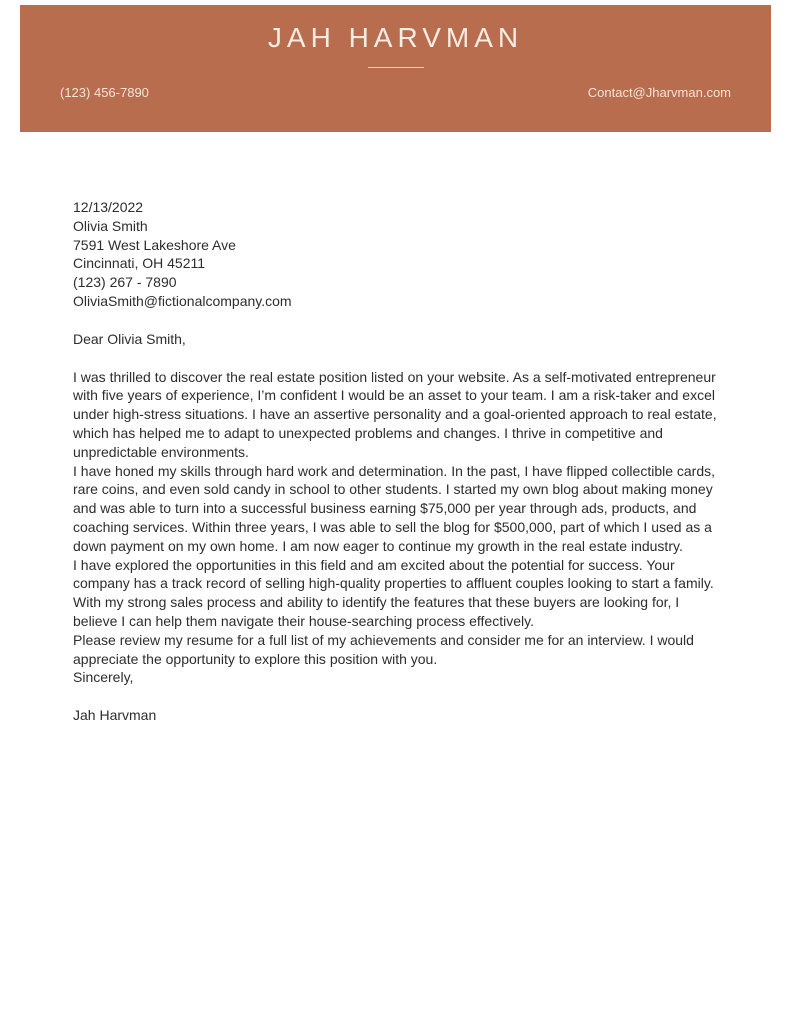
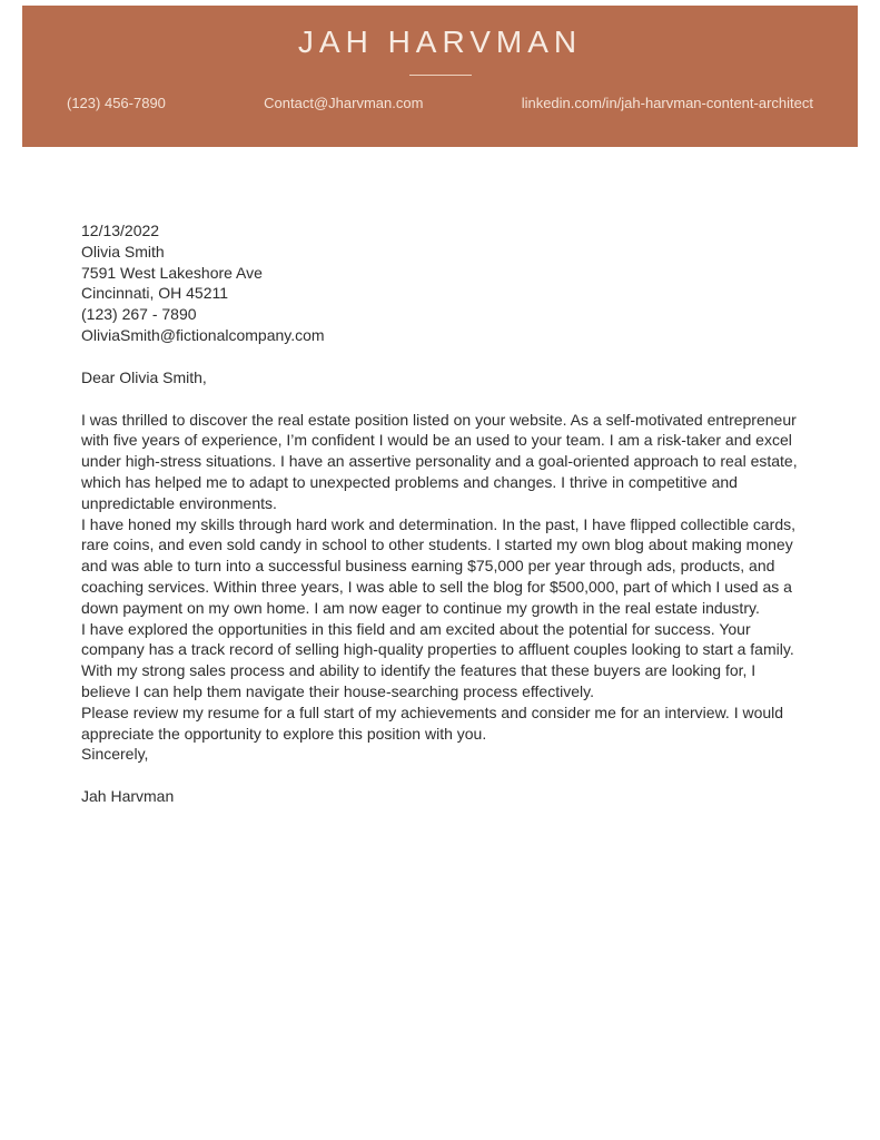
  JAH HARVMAN
  (123) 456-7890
  Contact@Jharvman.com
+ linkedin.com/in/jah-harvman-content-architect
  12/13/2022
  Olivia Smith
  7591 West Lakeshore Ave
  Cincinnati, OH 45211
  (123) 267 - 7890
  OliviaSmith@fictionalcompany.com
  Dear Olivia Smith,
- I was thrilled to discover the real estate position listed on your website. As a self-motivated entrepreneur with five years of experience, I’m confident I would be an asset to your team. I am a risk-taker and excel under high-stress situations. I have an assertive personality and a goal-oriented approach to real estate, which has helped me to adapt to unexpected problems and changes. I thrive in competitive and unpredictable environments.
+ I was thrilled to discover the real estate position listed on your website. As a self-motivated entrepreneur with five years of experience, I’m confident I would be an used to your team. I am a risk-taker and excel under high-stress situations. I have an assertive personality and a goal-oriented approach to real estate, which has helped me to adapt to unexpected problems and changes. I thrive in competitive and unpredictable environments.
  I have honed my skills through hard work and determination. In the past, I have flipped collectible cards, rare coins, and even sold candy in school to other students. I started my own blog about making money and was able to turn into a successful business earning $75,000 per year through ads, products, and coaching services. Within three years, I was able to sell the blog for $500,000, part of which I used as a down payment on my own home. I am now eager to continue my growth in the real estate industry.
  I have explored the opportunities in this field and am excited about the potential for success. Your company has a track record of selling high-quality properties to affluent couples looking to start a family. With my strong sales process and ability to identify the features that these buyers are looking for, I believe I can help them navigate their house-searching process effectively.
- Please review my resume for a full list of my achievements and consider me for an interview. I would appreciate the opportunity to explore this position with you.
+ Please review my resume for a full start of my achievements and consider me for an interview. I would appreciate the opportunity to explore this position with you.
  Sincerely,
  Jah Harvman
